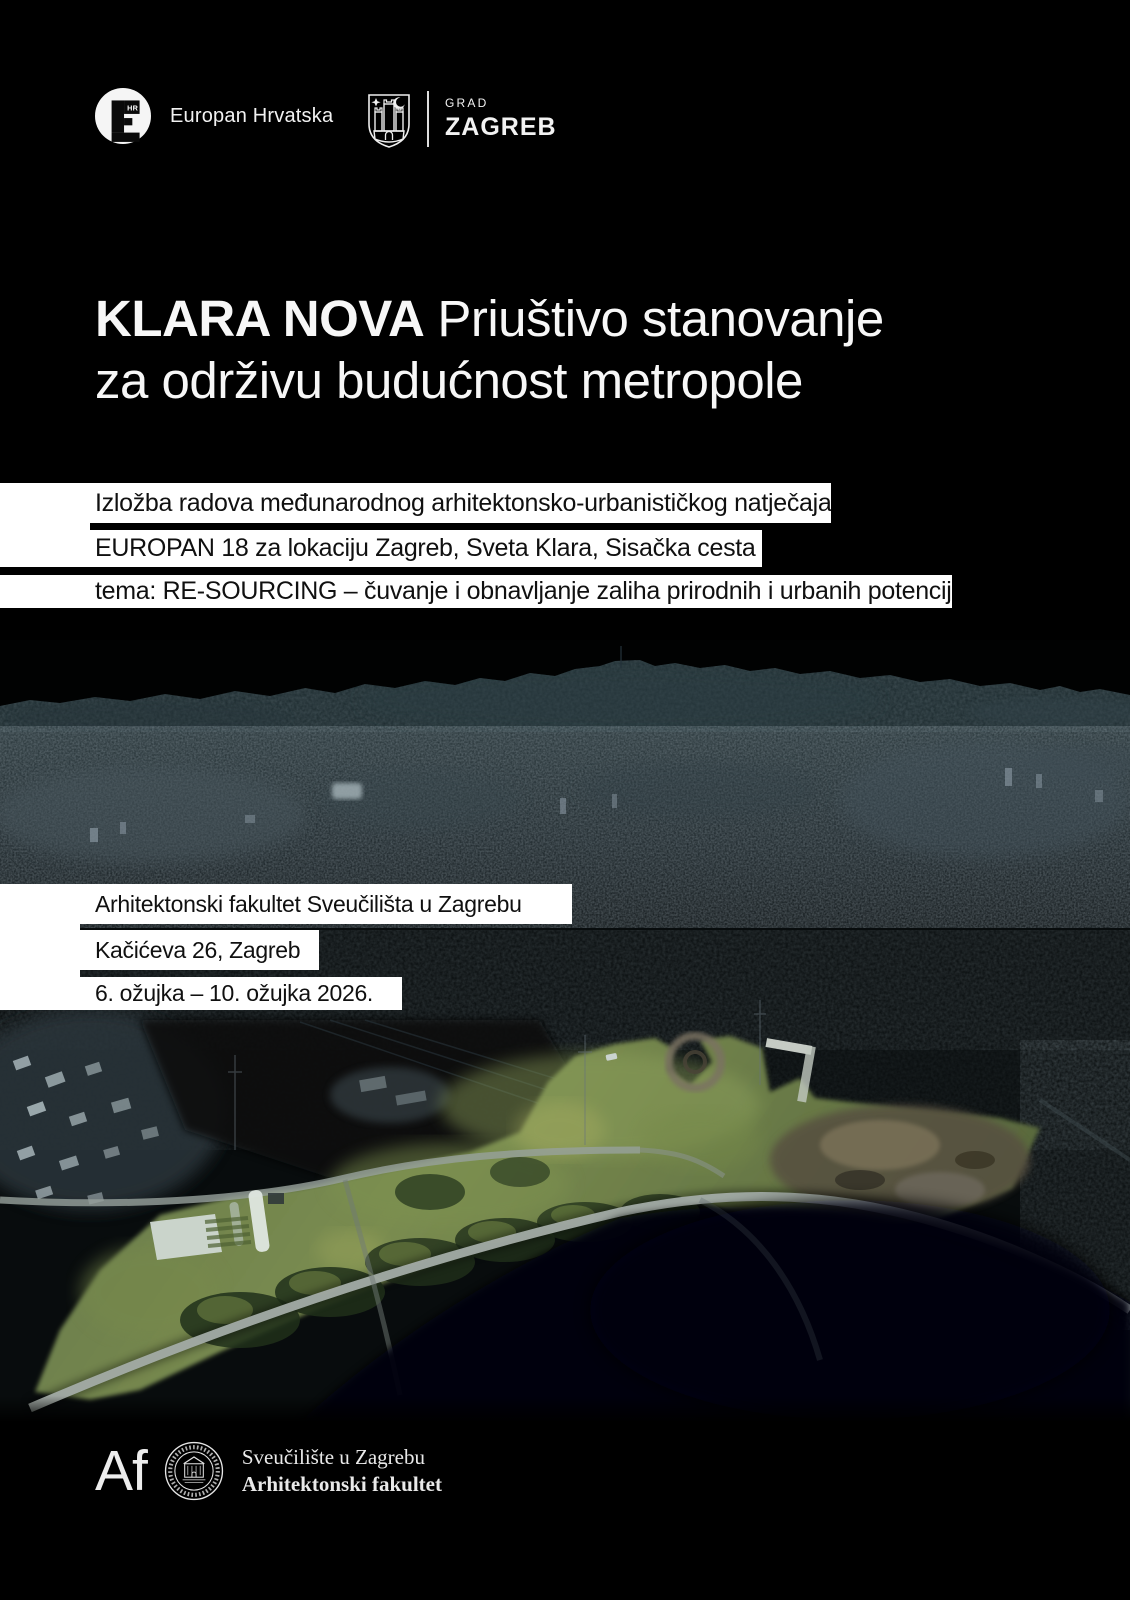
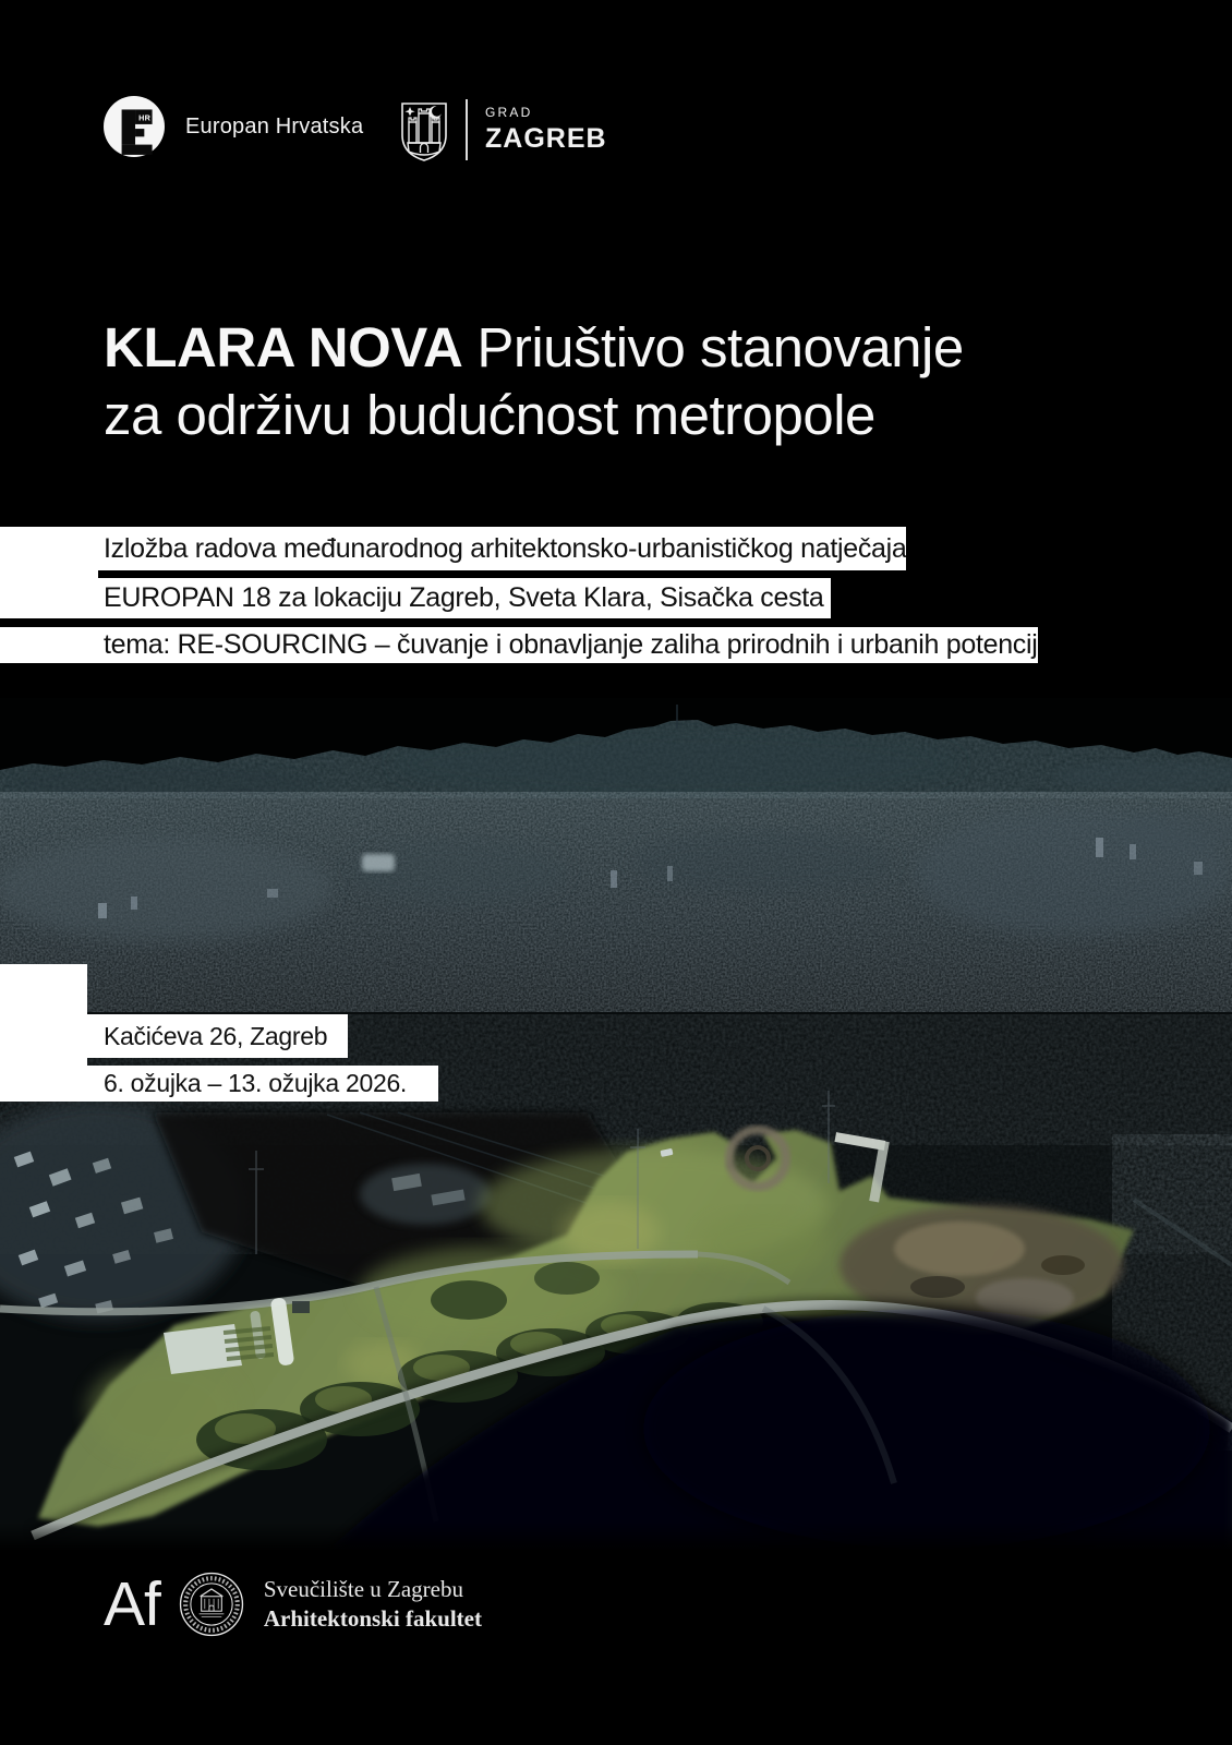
  HR
  Europan Hrvatska
  GRAD
  ZAGREB
  KLARA NOVA Priuštivo stanovanje
  za održivu budućnost metropole
  Izložba radova međunarodnog arhitektonsko-urbanističkog natječaja
  EUROPAN 18 za lokaciju Zagreb, Sveta Klara, Sisačka cesta
  tema: RE-SOURCING – čuvanje i obnavljanje zaliha prirodnih i urbanih potencij
- Arhitektonski fakultet Sveučilišta u Zagrebu
  Kačićeva 26, Zagreb
- 6. ožujka – 10. ožujka 2026.
+ 6. ožujka – 13. ožujka 2026.
  Af
  Sveučilište u Zagrebu
  Arhitektonski fakultet
